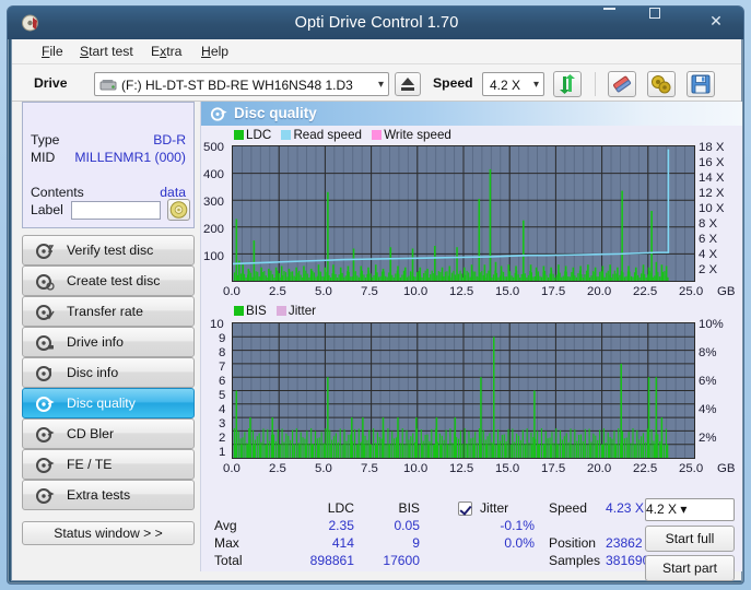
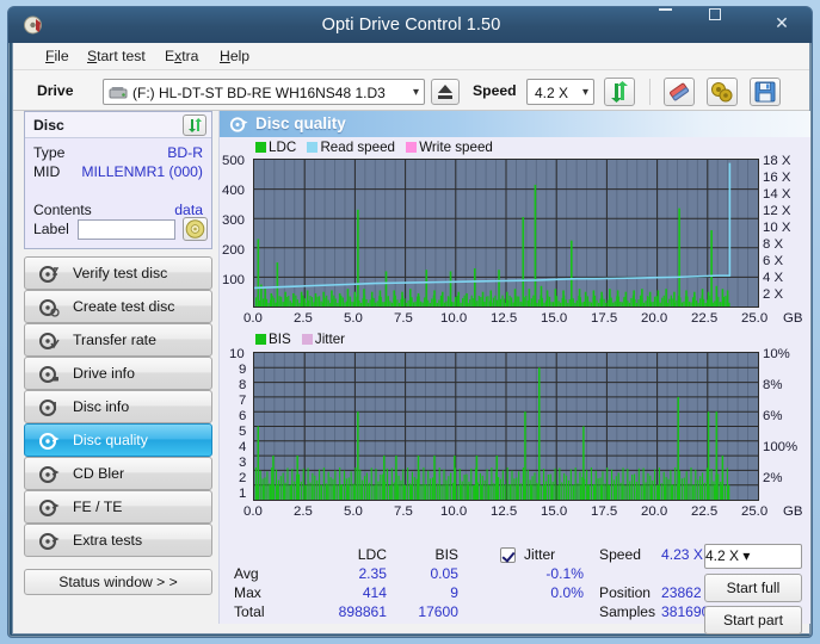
- Opti Drive Control 1.70
+ Opti Drive Control 1.50
  ✕
  File
  Start test
  Extra
  Help
  Drive
  (F:) HL-DT-ST BD-RE WH16NS48 1.D3
  ▾
  Speed
  4.2 X
  ▾
+ Disc
  Type
  BD-R
  MID
  MILLENMR1 (000)
  Contents
  data
  Label
  Verify test disc
  Create test disc
  Transfer rate
  Drive info
  Disc info
  Disc quality
  CD Bler
  FE / TE
  Extra tests
  Status window > >
  Disc quality
  LDC Read speed Write speed
  500
  400
  300
  200
  100
  18 X
  16 X
  14 X
  12 X
  10 X
  8 X
  6 X
  4 X
  2 X
  0.0
  2.5
  5.0
  7.5
  10.0
  12.5
  15.0
  17.5
  20.0
  22.5
  25.0
  GB
  BIS Jitter
  10
  9
  8
  7
  6
  5
  4
  3
  2
  1
  10%
  8%
  6%
- 4%
+ 100%
  2%
  0.0
  2.5
  5.0
  7.5
  10.0
  12.5
  15.0
  17.5
  20.0
  22.5
  25.0
  GB
  Avg
  Max
  Total
  LDC
  BIS
  2.35
  414
  898861
  0.05
  9
  17600
  Jitter
  -0.1%
  0.0%
  Speed
  Position
  Samples
  4.23 X
  23862
  38169
  4.2 X ▾
  Start full
  Start part
